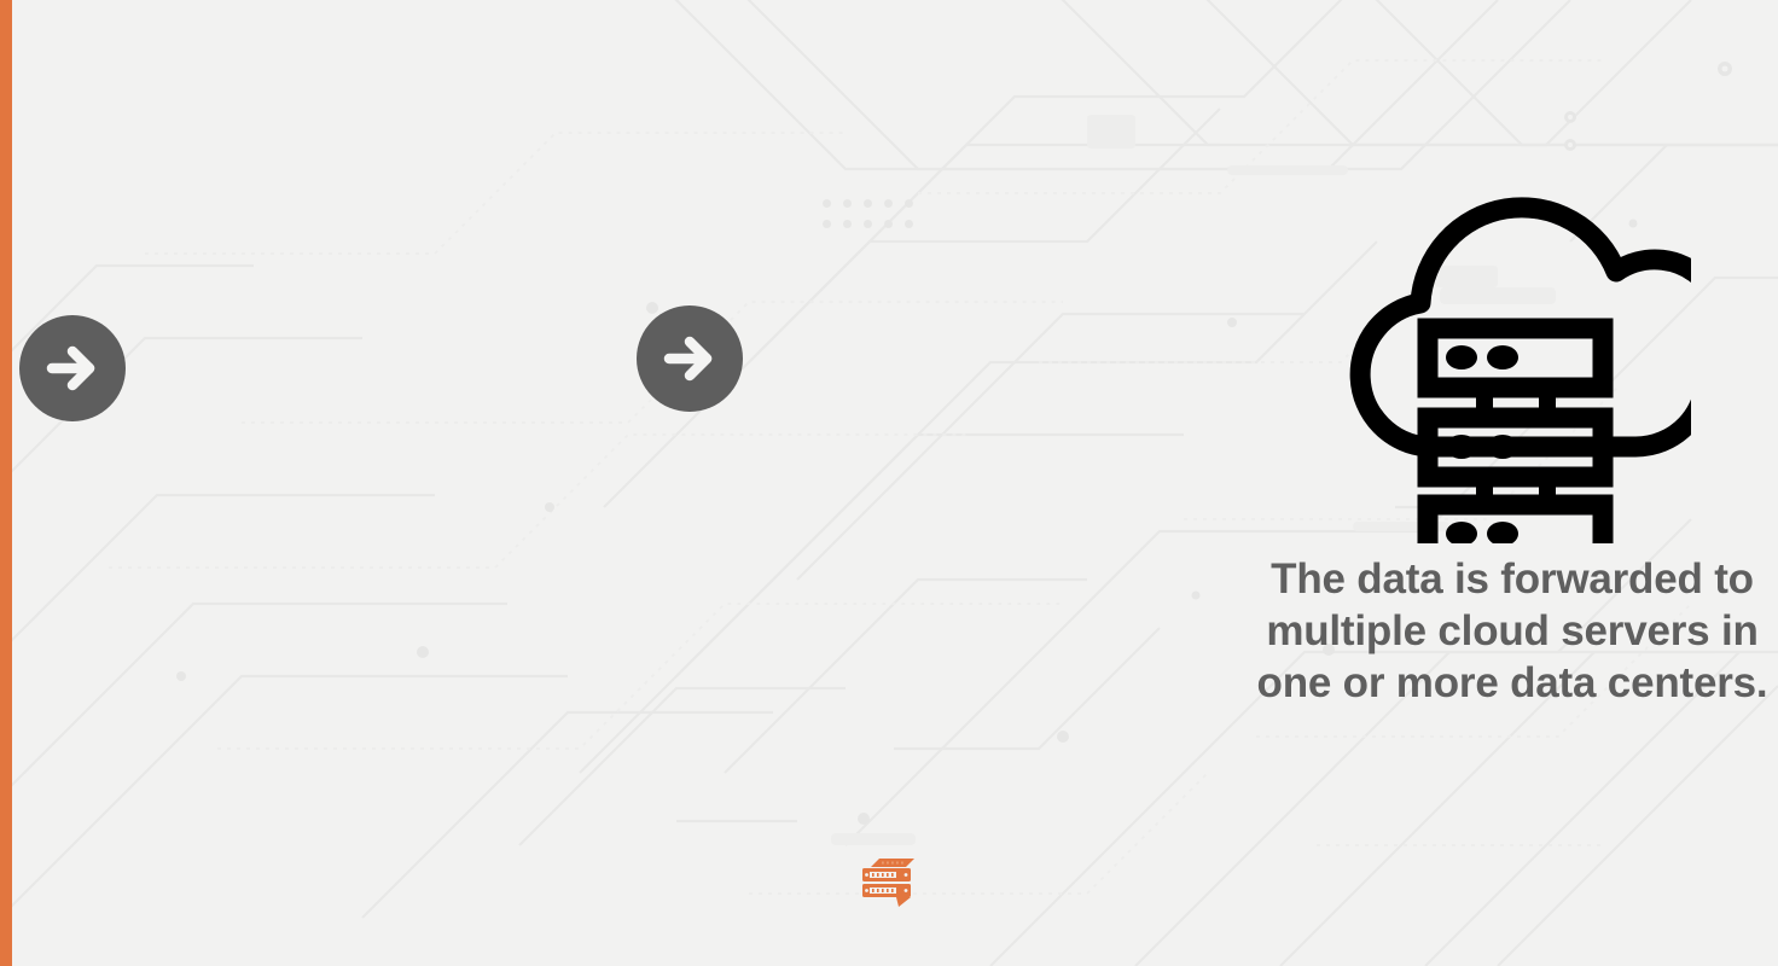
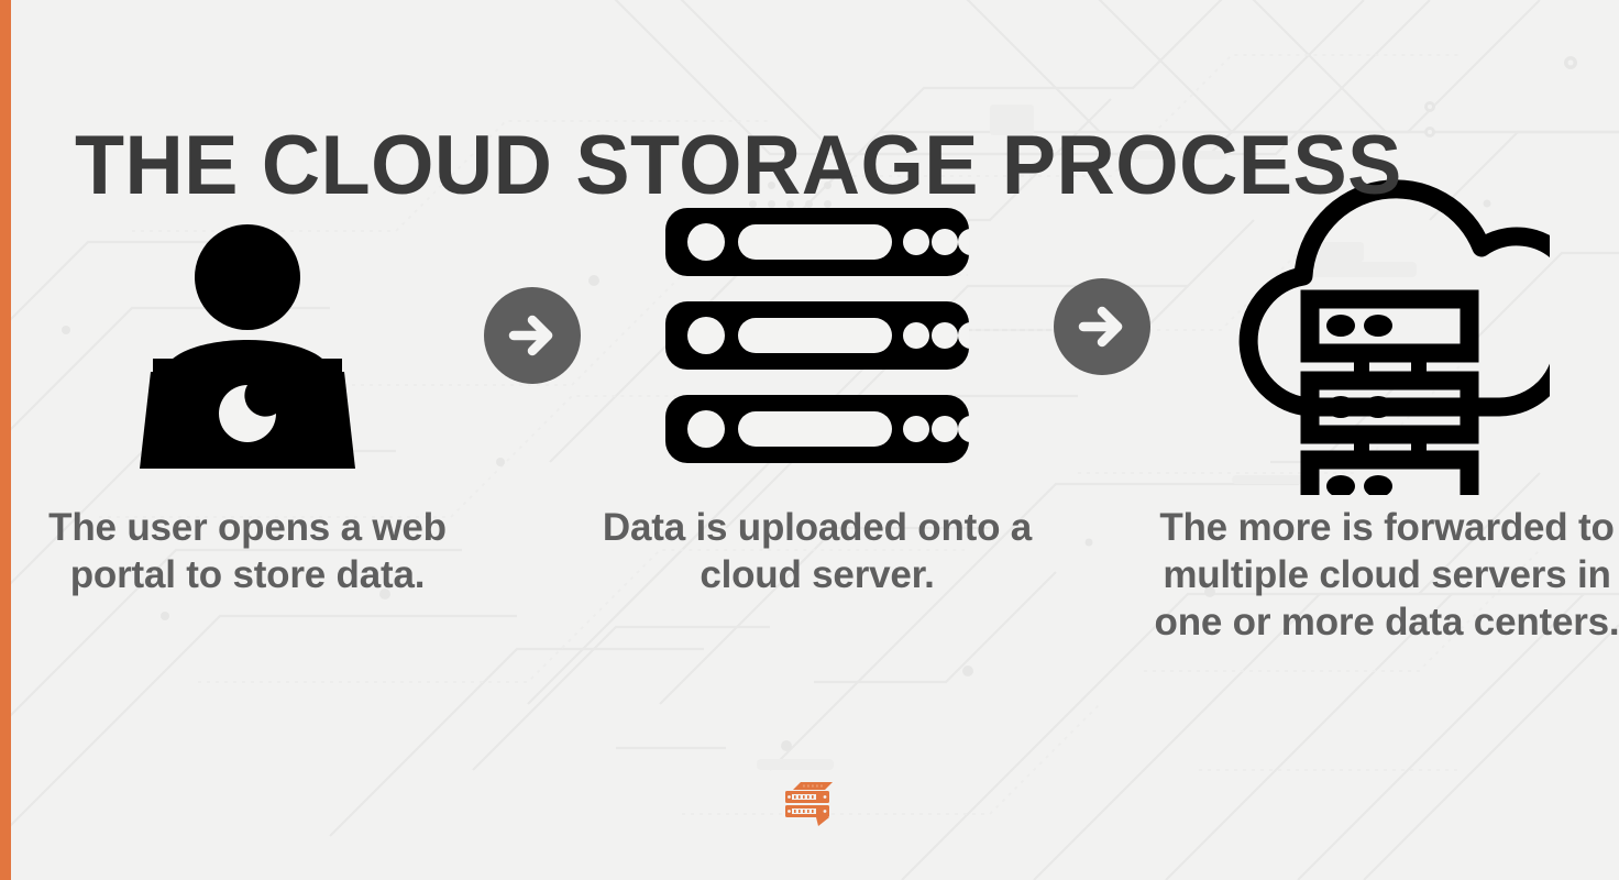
+ THE CLOUD STORAGE PROCESS
+ The user opens a web portal to store data.
+ Data is uploaded onto a cloud server.
- The data is forwarded to multiple cloud servers in one or more data centers.
+ The more is forwarded to multiple cloud servers in one or more data centers.
